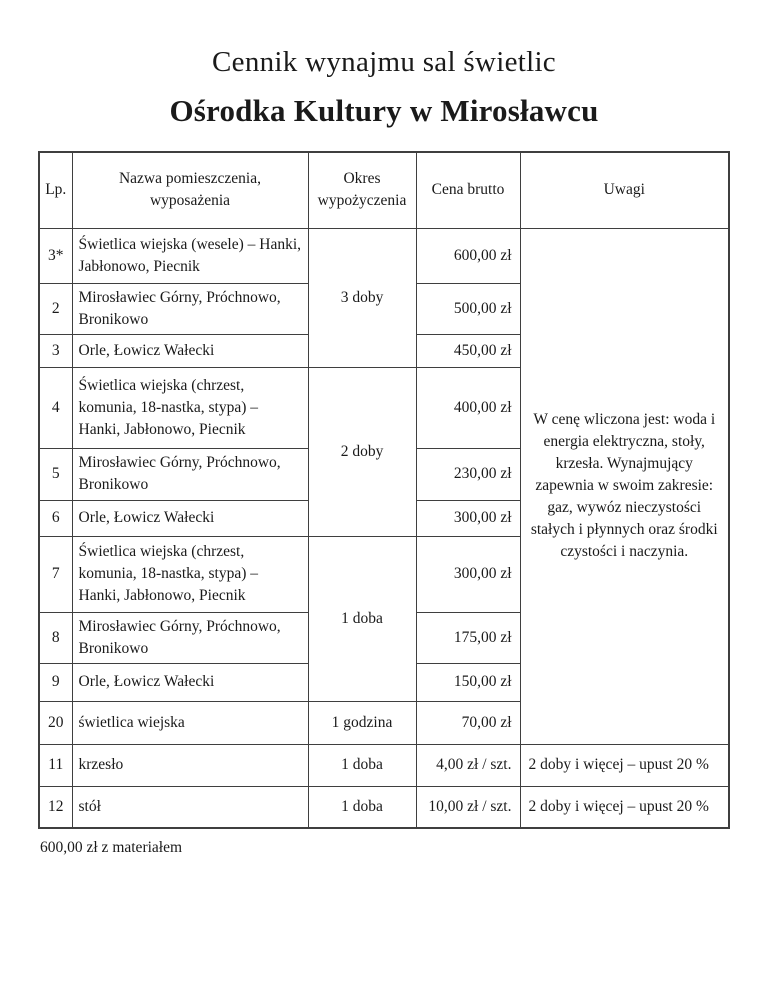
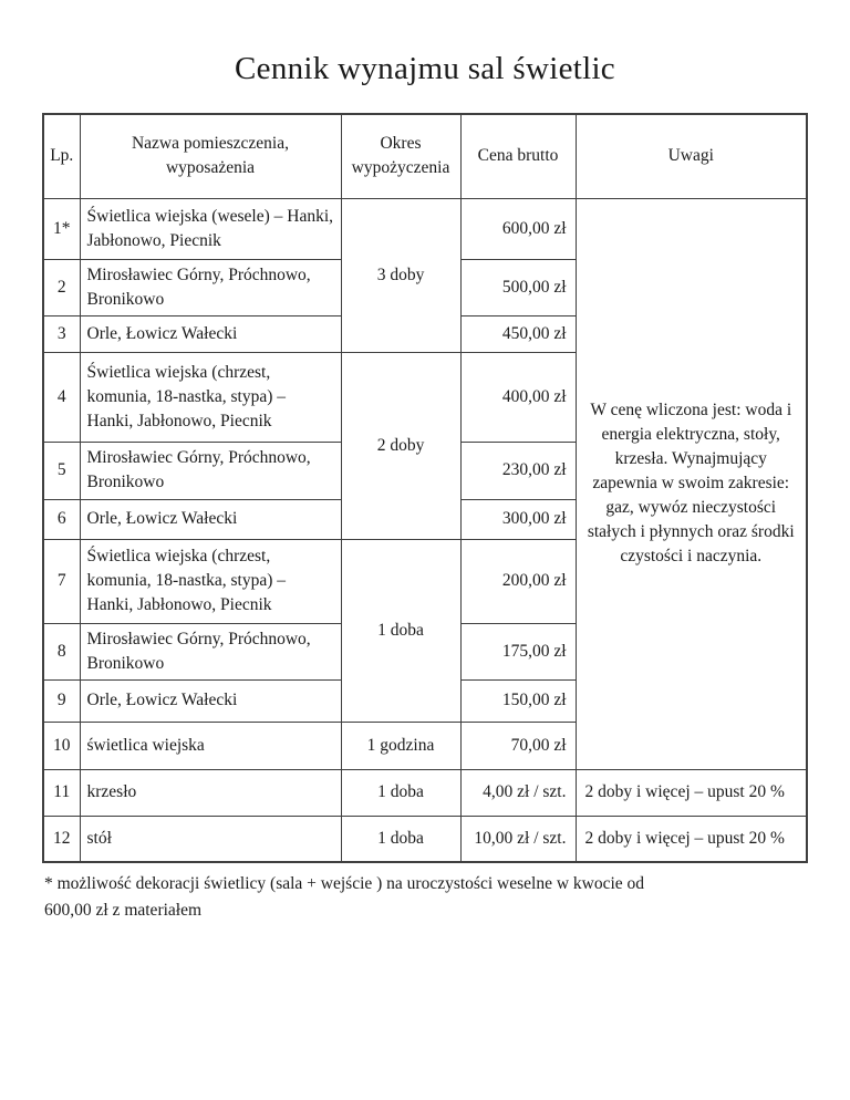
  Cennik wynajmu sal świetlic
- Ośrodka Kultury w Mirosławcu
  Lp.	Nazwa pomieszczenia, wyposażenia	Okres wypożyczenia	Cena brutto	Uwagi
- 3*	Świetlica wiejska (wesele) – Hanki, Jabłonowo, Piecnik	3 doby	600,00 zł	W cenę wliczona jest: woda i energia elektryczna, stoły, krzesła. Wynajmujący zapewnia w swoim zakresie: gaz, wywóz nieczystości stałych i płynnych oraz środki czystości i naczynia.
+ 1*	Świetlica wiejska (wesele) – Hanki, Jabłonowo, Piecnik	3 doby	600,00 zł	W cenę wliczona jest: woda i energia elektryczna, stoły, krzesła. Wynajmujący zapewnia w swoim zakresie: gaz, wywóz nieczystości stałych i płynnych oraz środki czystości i naczynia.
  2	Mirosławiec Górny, Próchnowo, Bronikowo	500,00 zł
  3	Orle, Łowicz Wałecki	450,00 zł
  4	Świetlica wiejska (chrzest, komunia, 18-nastka, stypa) – Hanki, Jabłonowo, Piecnik	2 doby	400,00 zł
  5	Mirosławiec Górny, Próchnowo, Bronikowo	230,00 zł
  6	Orle, Łowicz Wałecki	300,00 zł
- 7	Świetlica wiejska (chrzest, komunia, 18-nastka, stypa) – Hanki, Jabłonowo, Piecnik	1 doba	300,00 zł
+ 7	Świetlica wiejska (chrzest, komunia, 18-nastka, stypa) – Hanki, Jabłonowo, Piecnik	1 doba	200,00 zł
  8	Mirosławiec Górny, Próchnowo, Bronikowo	175,00 zł
  9	Orle, Łowicz Wałecki	150,00 zł
- 20	świetlica wiejska	1 godzina	70,00 zł
+ 10	świetlica wiejska	1 godzina	70,00 zł
  11	krzesło	1 doba	4,00 zł / szt.	2 doby i więcej – upust 20 %
  12	stół	1 doba	10,00 zł / szt.	2 doby i więcej – upust 20 %
+ * możliwość dekoracji świetlicy (sala + wejście ) na uroczystości weselne w kwocie od
  600,00 zł z materiałem
